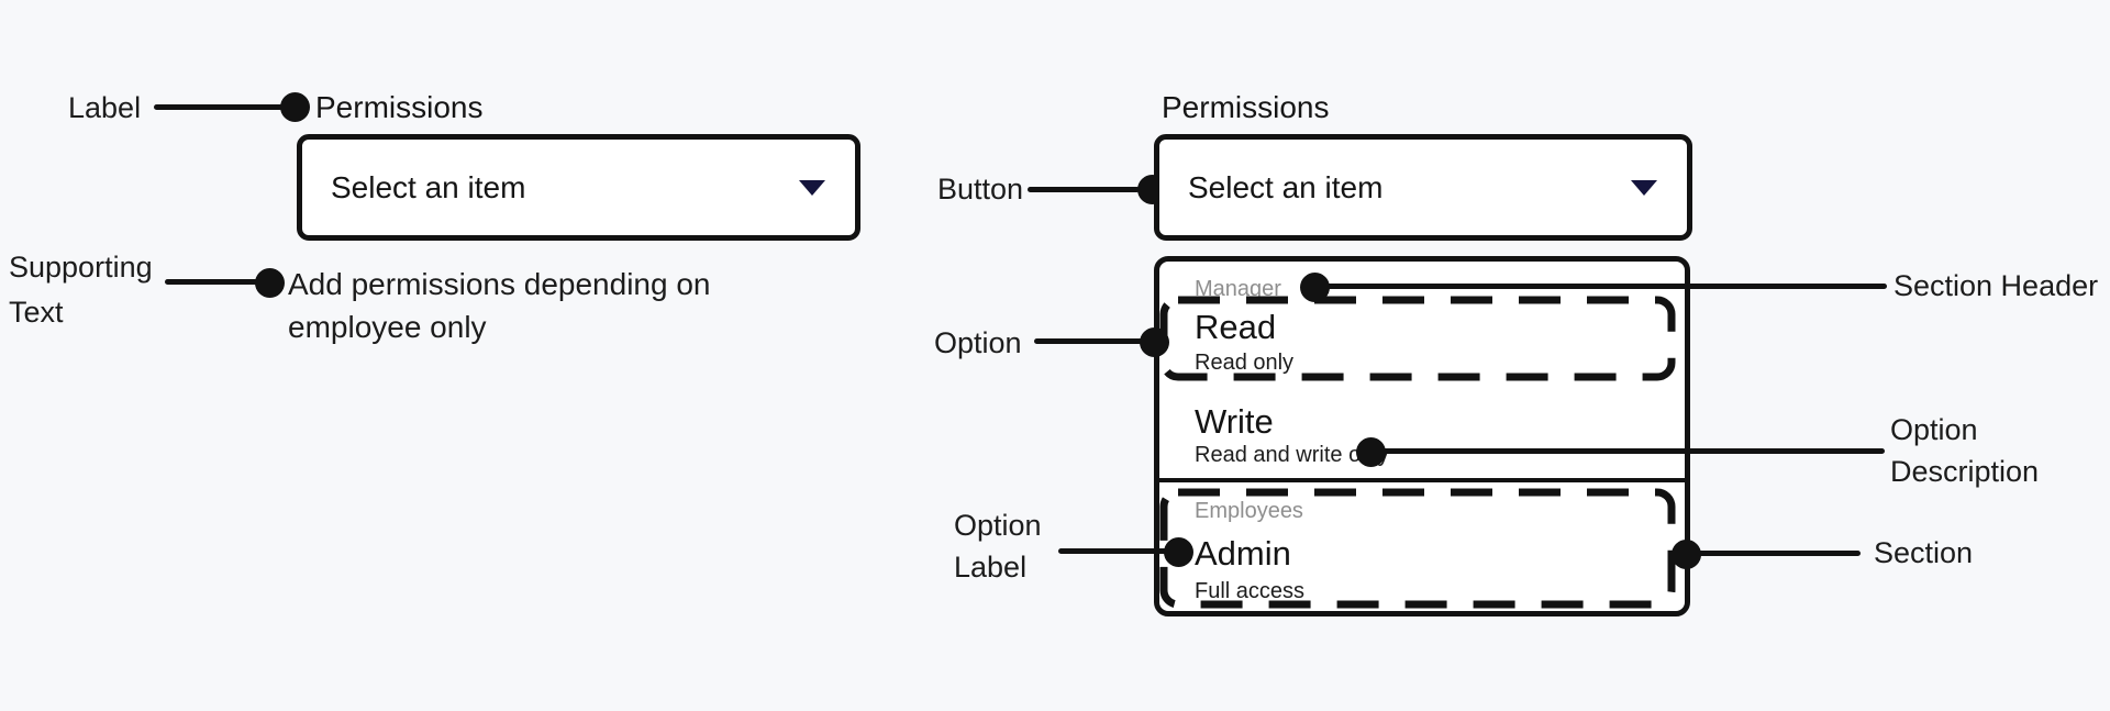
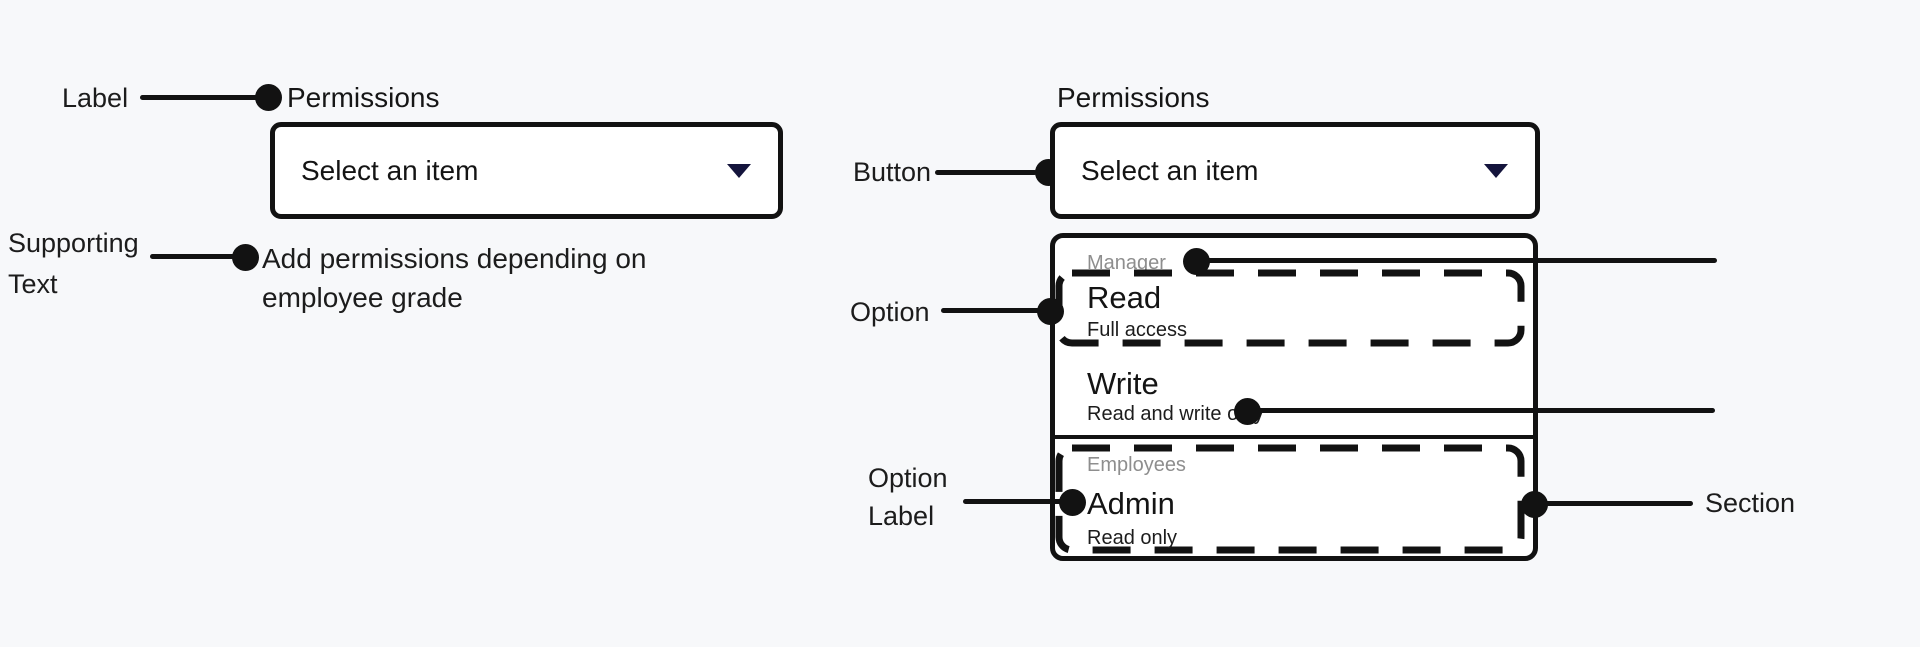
  Label
  Permissions
  Select an item
  Supporting Text
- Add permissions depending on employee only
+ Add permissions depending on employee grade
  Permissions
  Button
  Select an item
  Manager
  Read
- Read only
+ Full access
  Write
  Read and write o
  Employees
  Admin
- Full access
+ Read only
- Section Header
  Option
- Option Description
  Option Label
  Section
